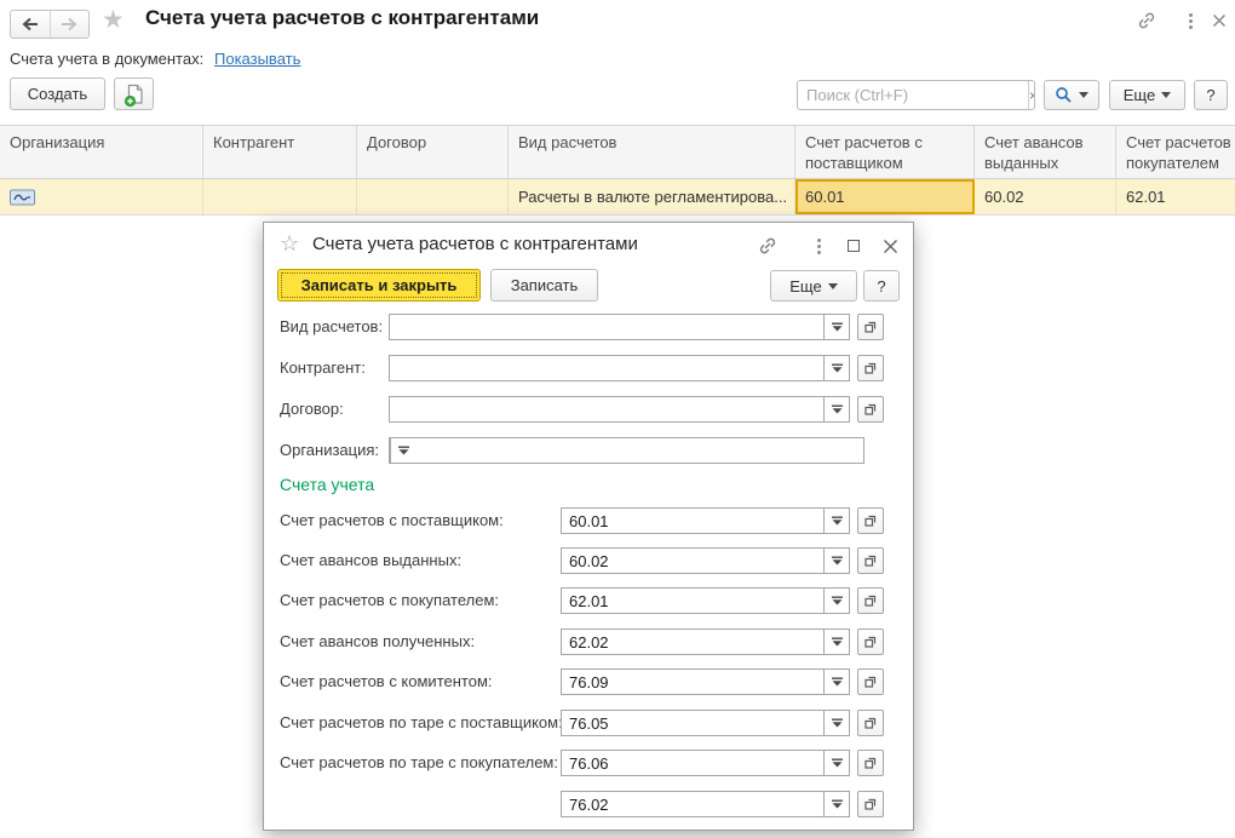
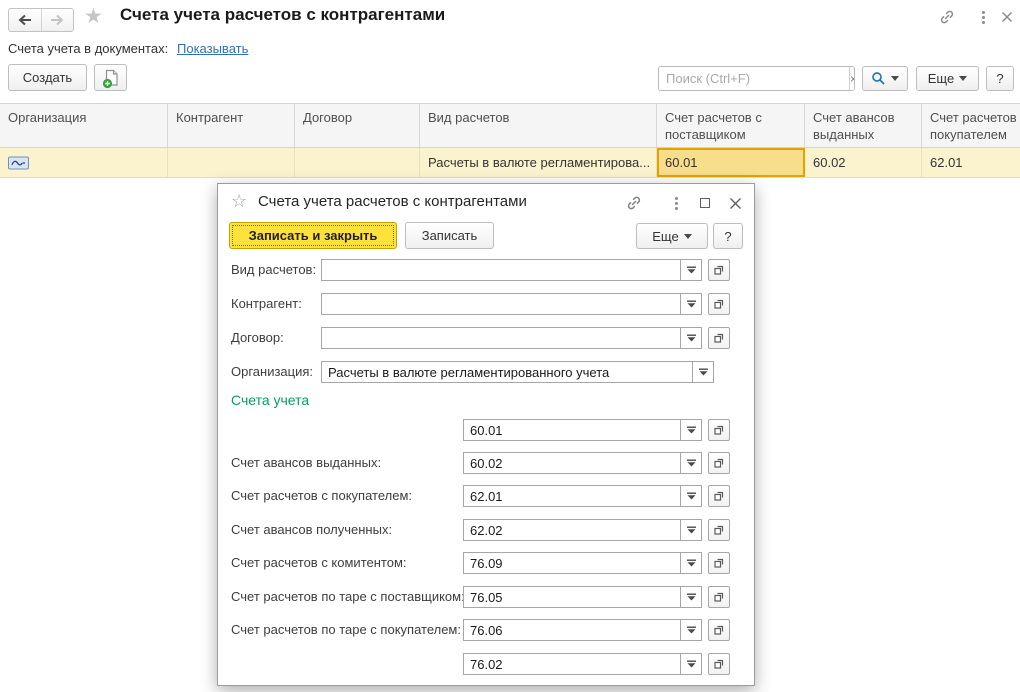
  ★
  Счета учета расчетов с контрагентами
  Счета учета в документах:
  Показывать
  Создать
  Поиск (Ctrl+F)
  ×
  Еще
  ?
  Организация
  Контрагент
  Договор
  Вид расчетов
  Счет расчетов с поставщиком
  Счет авансов выданных
  Счет расчетов покупателем
  Расчеты в валюте регламентирова...
  60.01
  60.02
  62.01
  ☆
  Счета учета расчетов с контрагентами
  Записать и закрыть
  Записать
  Еще
  ?
  Вид расчетов:
  Контрагент:
  Договор:
  Организация:
+ Расчеты в валюте регламентированного учета
  Счета учета
- Счет расчетов с поставщиком:
  60.01
  Счет авансов выданных:
  60.02
  Счет расчетов с покупателем:
  62.01
  Счет авансов полученных:
  62.02
  Счет расчетов с комитентом:
  76.09
  Счет расчетов по таре с поставщиком
  76.05
  Счет расчетов по таре с покупателем:
  76.06
  76.02
